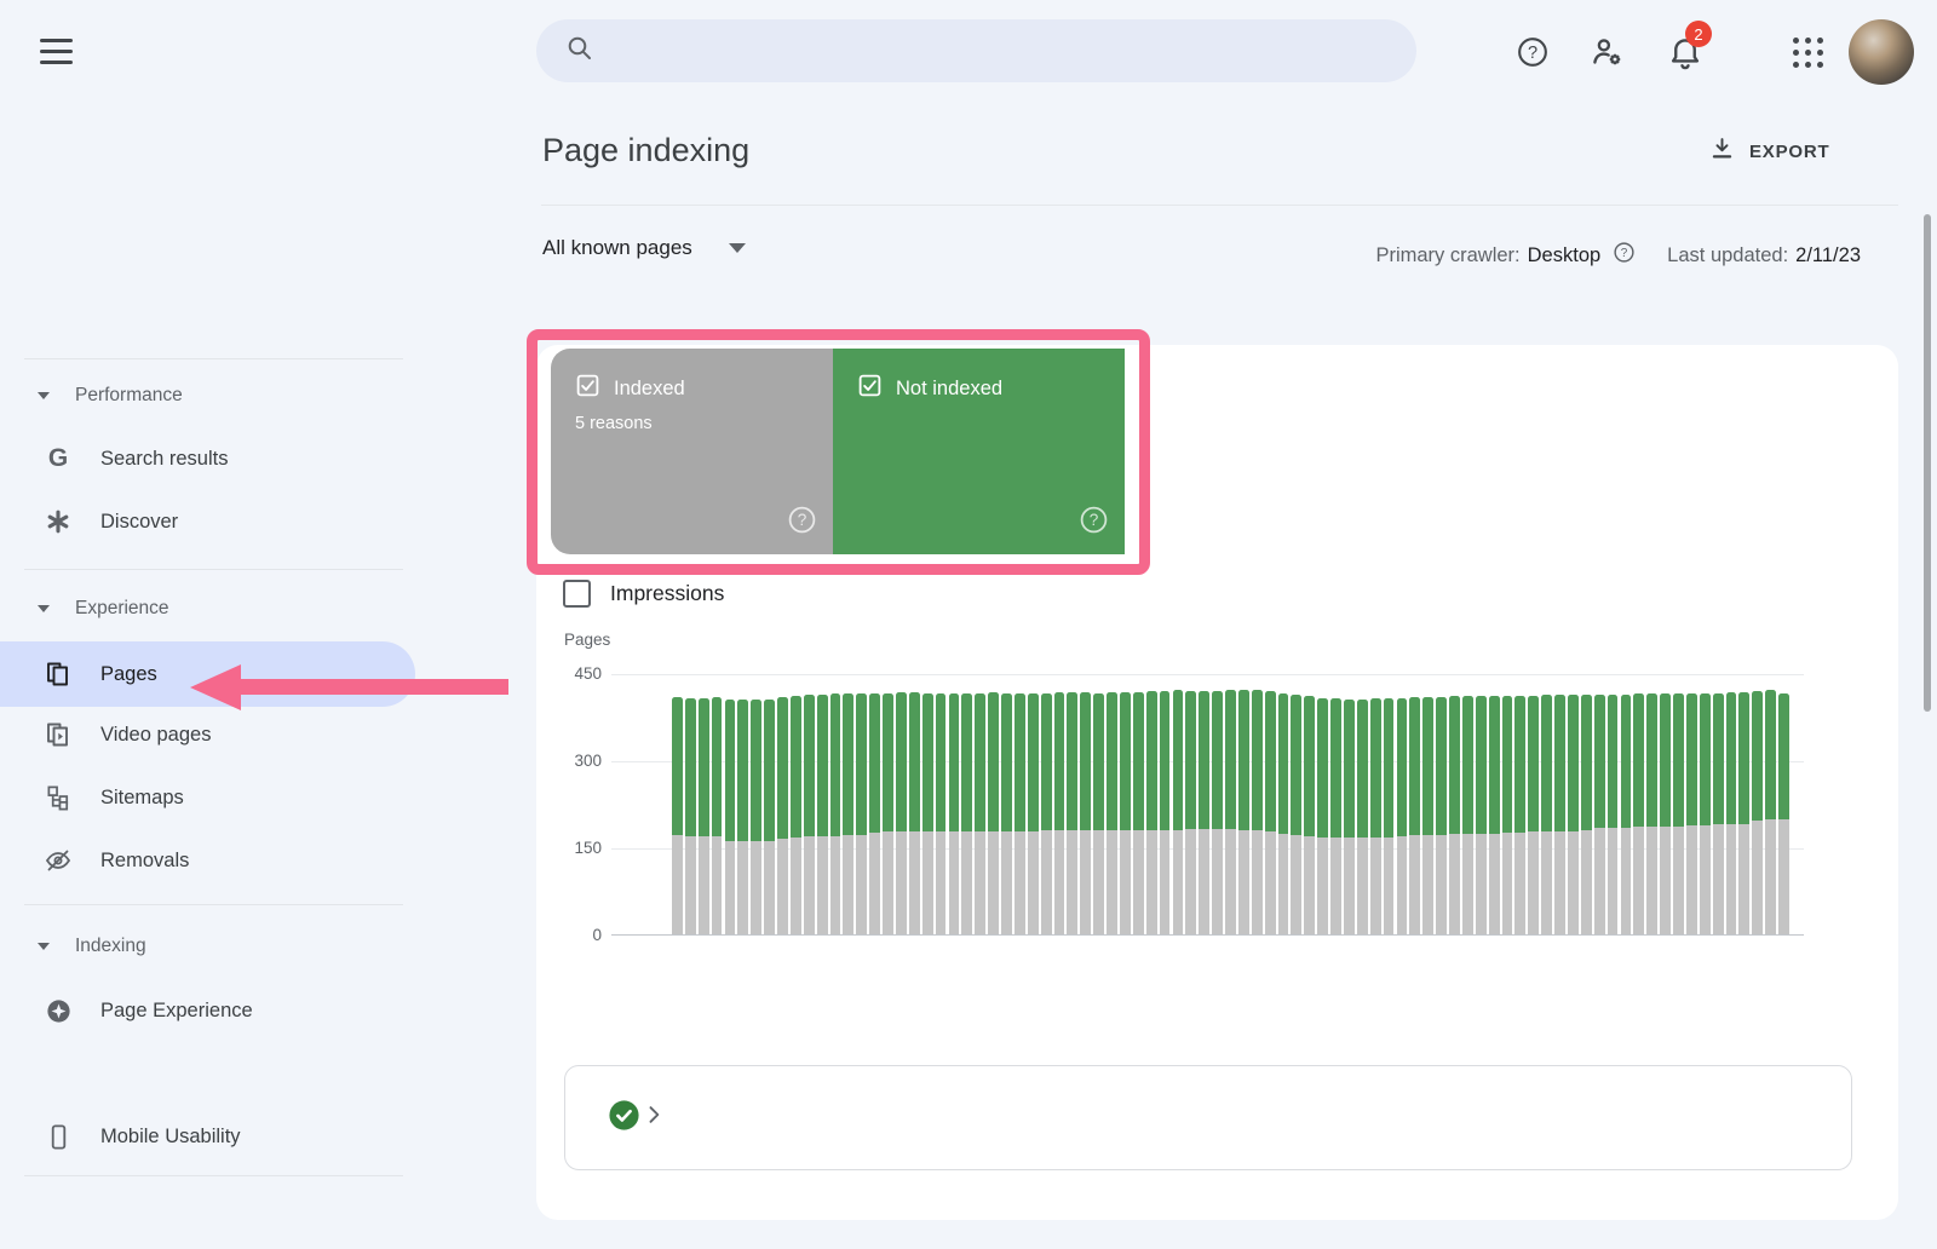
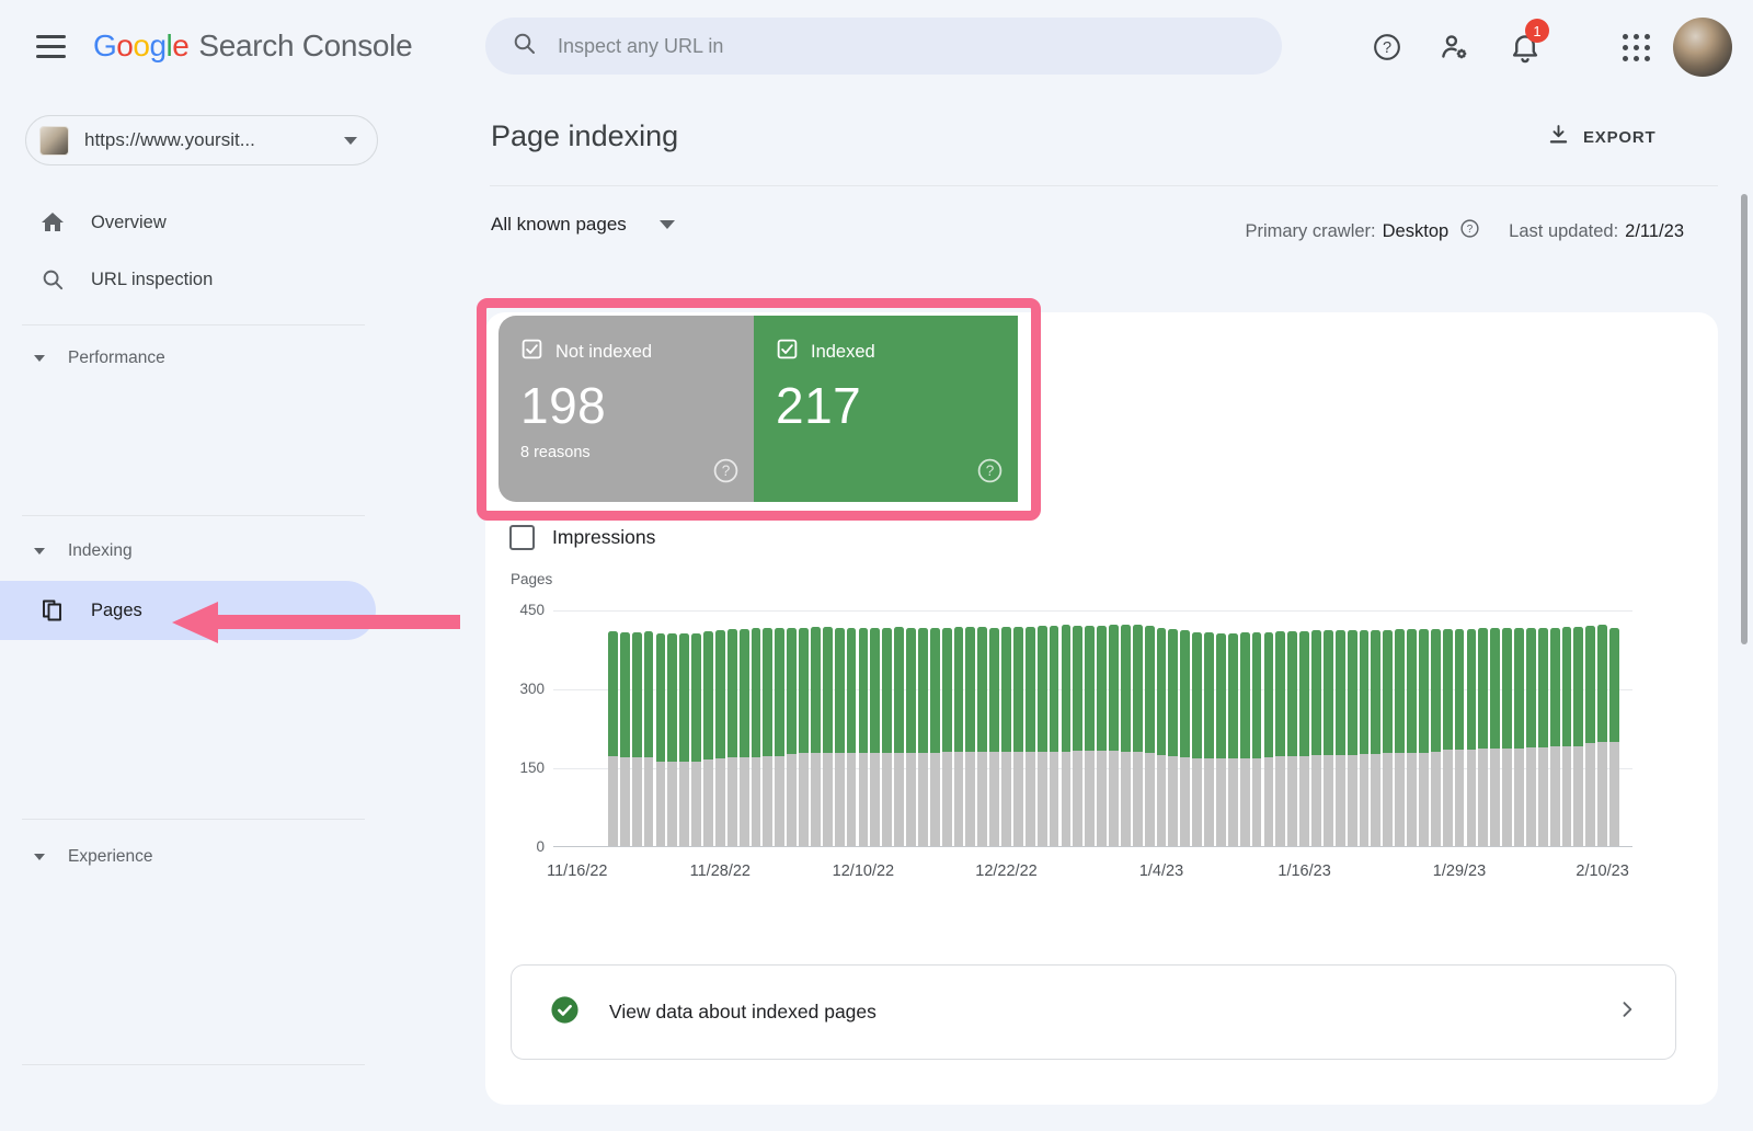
+ Google
+ Search Console
+ Inspect any URL in
  ?
- 2
+ 1
+ https://www.yoursit...
+ Overview
+ URL inspection
  Performance
- G
- Search results
- Discover
- Experience
+ Indexing
  Pages
- Video pages
- Sitemaps
- Removals
- Indexing
+ Experience
- Page Experience
- Mobile Usability
  Page indexing
  EXPORT
  All known pages
  Primary crawler:
  Desktop
  ?
  Last updated:
  2/11/23
- Indexed
+ Not indexed
+ 198
- 5 reasons
+ 8 reasons
  ?
- Not indexed
+ Indexed
+ 217
  ?
  Impressions
  Pages
  0
  150
  300
  450
+ 11/16/22
+ 11/28/22
+ 12/10/22
+ 12/22/22
+ 1/4/23
+ 1/16/23
+ 1/29/23
+ 2/10/23
+ View data about indexed pages
